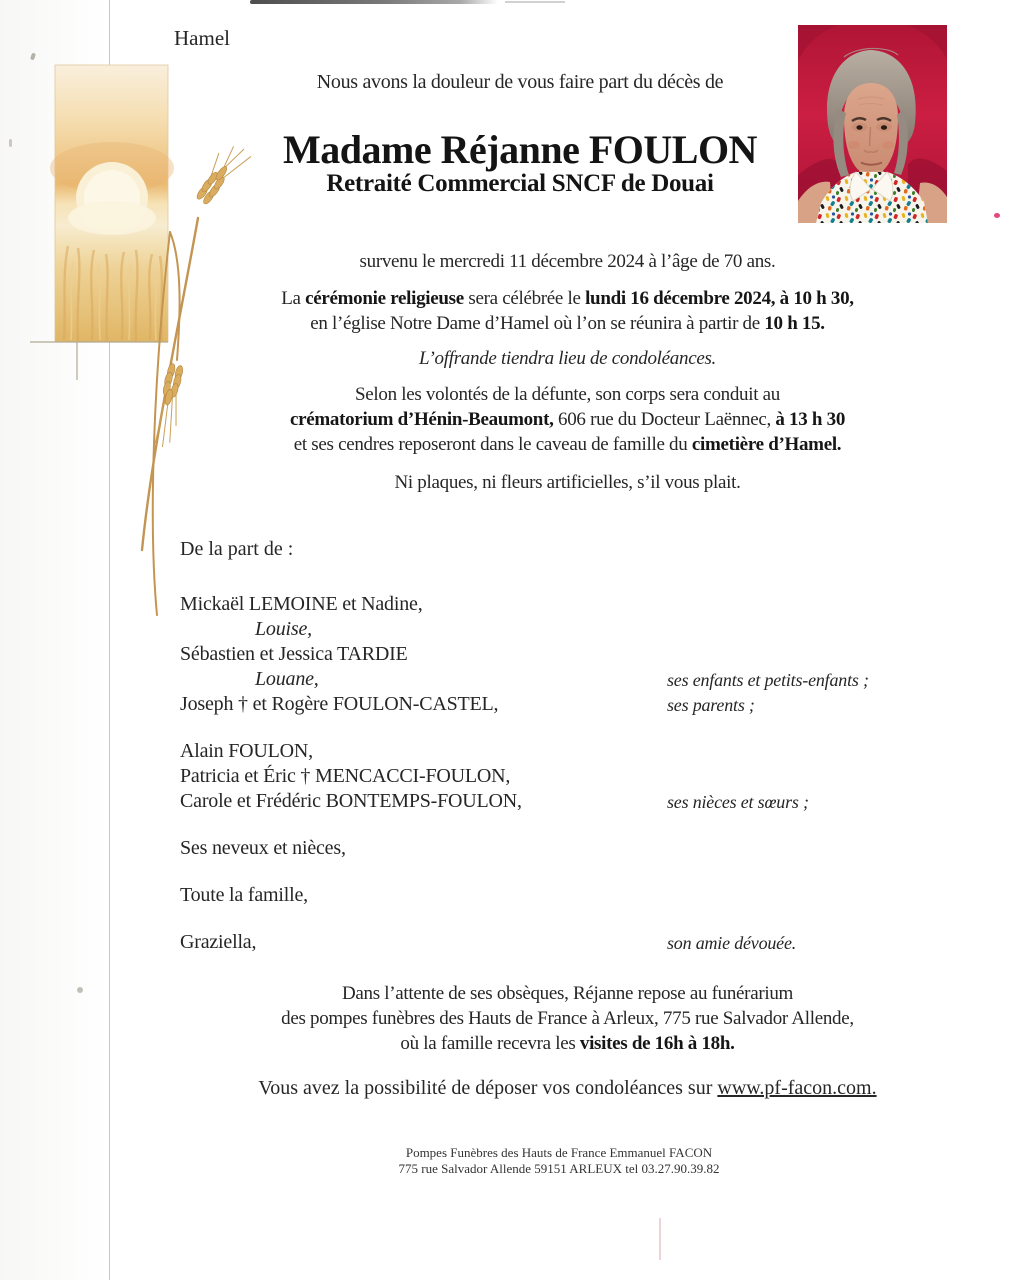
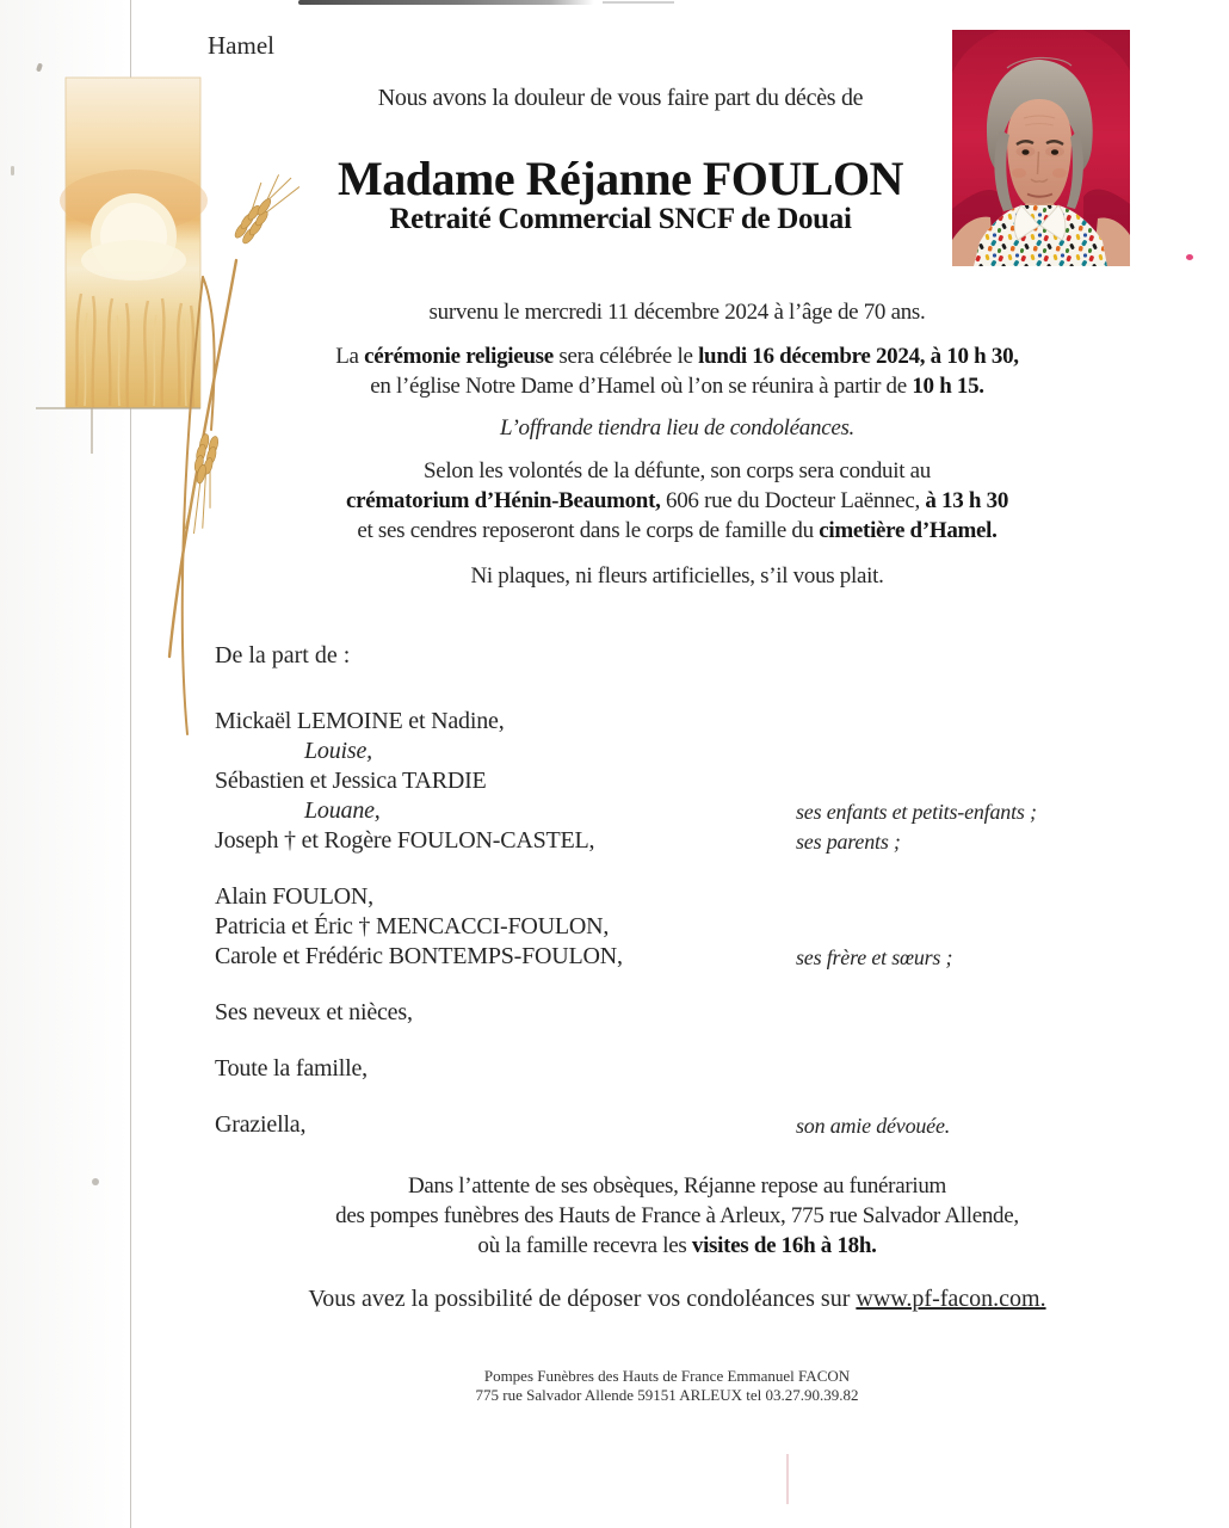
  Hamel
  Nous avons la douleur de vous faire part du décès de
  Madame Réjanne FOULON
  Retraité Commercial SNCF de Douai
  survenu le mercredi 11 décembre 2024 à l’âge de 70 ans.
  La cérémonie religieuse sera célébrée le lundi 16 décembre 2024, à 10 h 30,
  en l’église Notre Dame d’Hamel où l’on se réunira à partir de 10 h 15.
  L’offrande tiendra lieu de condoléances.
  Selon les volontés de la défunte, son corps sera conduit au
  crématorium d’Hénin-Beaumont, 606 rue du Docteur Laënnec, à 13 h 30
- et ses cendres reposeront dans le caveau de famille du cimetière d’Hamel.
+ et ses cendres reposeront dans le corps de famille du cimetière d’Hamel.
  Ni plaques, ni fleurs artificielles, s’il vous plait.
  De la part de :
  Mickaël LEMOINE et Nadine,
  Louise,
  Sébastien et Jessica TARDIE
  Louane,
  ses enfants et petits-enfants ;
  Joseph † et Rogère FOULON-CASTEL,
  ses parents ;
  Alain FOULON,
  Patricia et Éric † MENCACCI-FOULON,
  Carole et Frédéric BONTEMPS-FOULON,
- ses nièces et sœurs ;
+ ses frère et sœurs ;
  Ses neveux et nièces,
  Toute la famille,
  Graziella,
  son amie dévouée.
  Dans l’attente de ses obsèques, Réjanne repose au funérarium
  des pompes funèbres des Hauts de France à Arleux, 775 rue Salvador Allende,
  où la famille recevra les visites de 16h à 18h.
  Vous avez la possibilité de déposer vos condoléances sur www.pf-facon.com.
  Pompes Funèbres des Hauts de France Emmanuel FACON
  775 rue Salvador Allende 59151 ARLEUX tel 03.27.90.39.82
